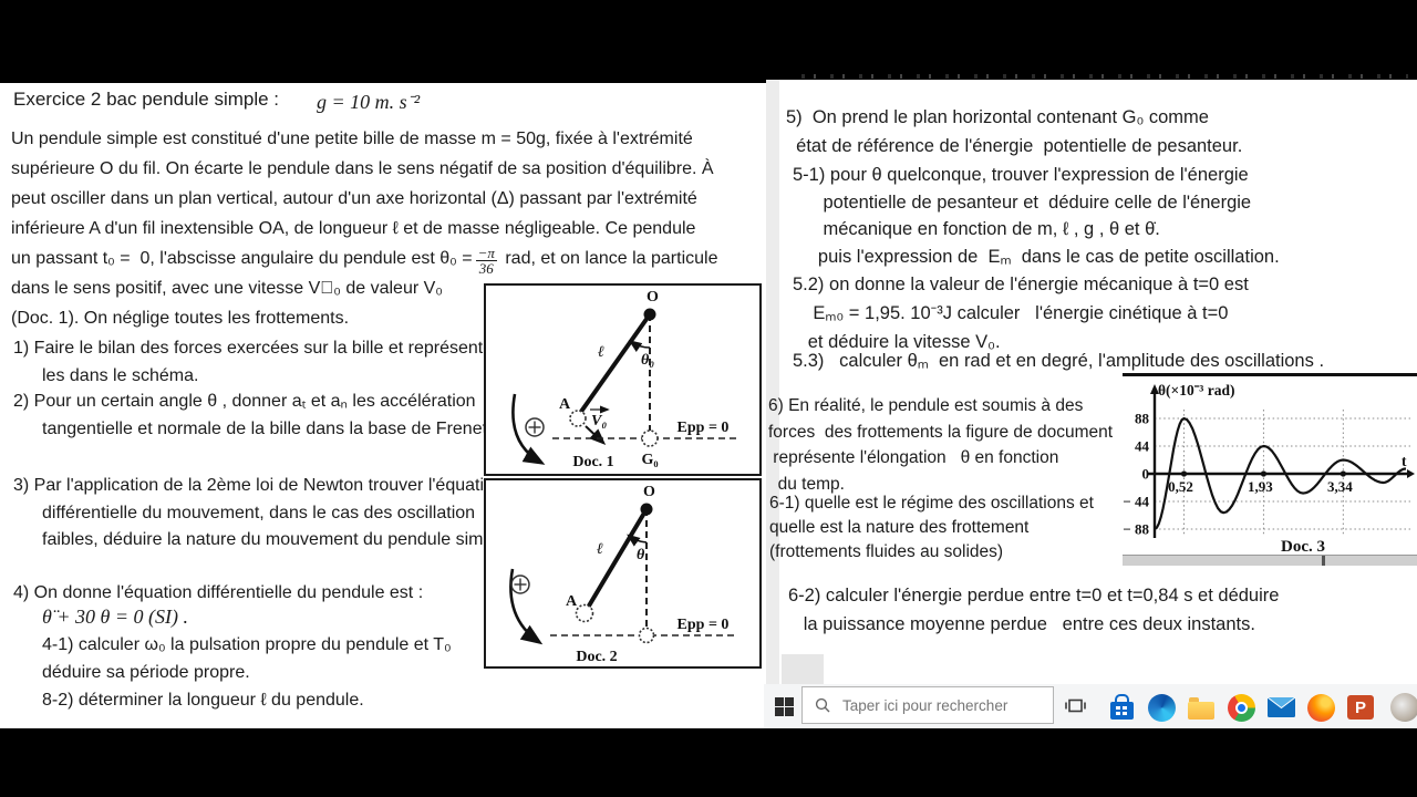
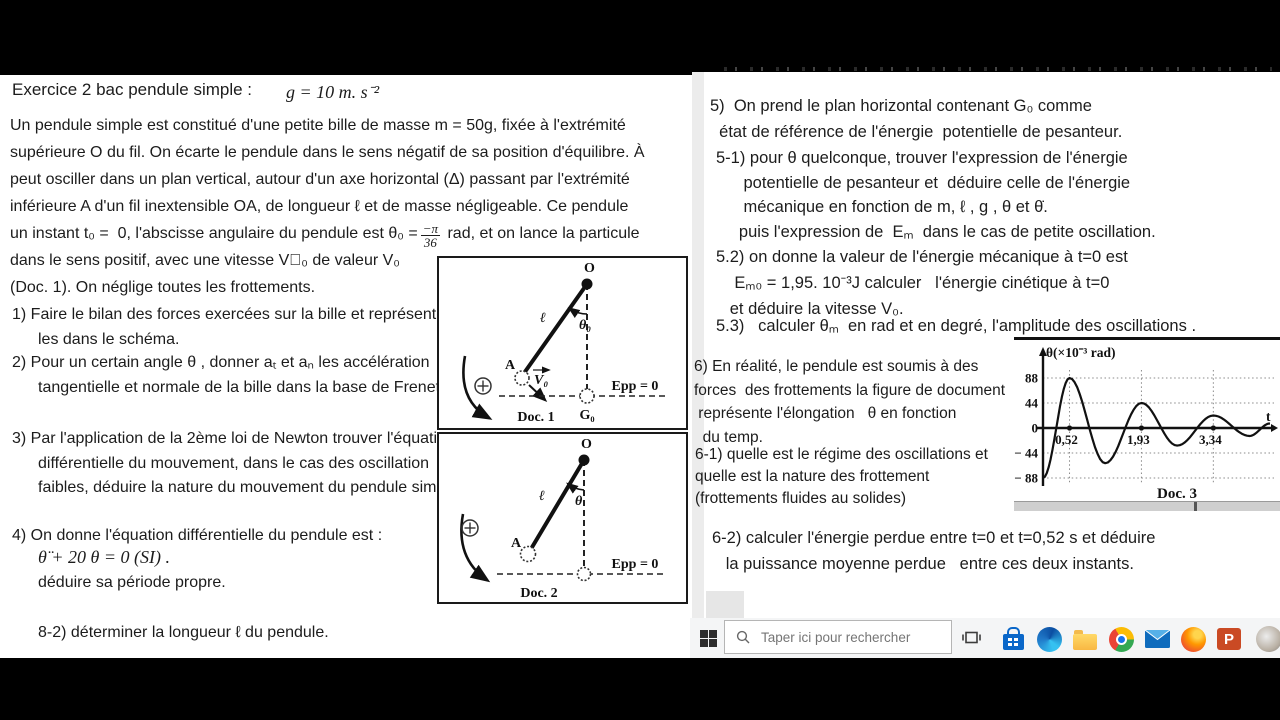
  Exercice 2 bac pendule simple :
  g = 10 m. s⁻²
  Un pendule simple est constitué d'une petite bille de masse m = 50g, fixée à l'extrémité
  supérieure O du fil. On écarte le pendule dans le sens négatif de sa position d'équilibre. À
  peut osciller dans un plan vertical, autour d'un axe horizontal (Δ) passant par l'extrémité
  inférieure A d'un fil inextensible OA, de longueur ℓ et de masse négligeable. Ce pendule
- un passant t₀ = 0, l'abscisse angulaire du pendule est θ₀ =
+ un instant t₀ = 0, l'abscisse angulaire du pendule est θ₀ =
  −π
  36 rad, et on lance la particule
  dans le sens positif, avec une vitesse V⃗₀ de valeur V₀
  (Doc. 1). On néglige toutes les frottements.
  1) Faire le bilan des forces exercées sur la bille et représent les dans le schéma.
  2) Pour un certain angle θ , donner aₜ et aₙ les accélération tangentielle et normale de la bille dans la base de Frene
  3) Par l'application de la 2ème loi de Newton trouver l'équati différentielle du mouvement, dans le cas des oscillation faibles, déduire la nature du mouvement du pendule sim
  4) On donne l'équation différentielle du pendule est :
- θ̈ + 30 θ = 0 (SI) .
+ θ̈ + 20 θ = 0 (SI) .
- 4-1) calculer ω₀ la pulsation propre du pendule et T₀
  déduire sa période propre.
  8-2) déterminer la longueur ℓ du pendule.
  θ₀
  ℓ
  O
  A
  V₀
  Epp = 0
  G₀
  Doc. 1
  θ
  ℓ
  O
  A
  Epp = 0
  Doc. 2
  5) On prend le plan horizontal contenant G₀ comme
  état de référence de l'énergie potentielle de pesanteur.
  5-1) pour θ quelconque, trouver l'expression de l'énergie
  potentielle de pesanteur et déduire celle de l'énergie
  mécanique en fonction de m, ℓ , g , θ et θ̇.
  puis l'expression de Eₘ dans le cas de petite oscillation.
  5.2) on donne la valeur de l'énergie mécanique à t=0 est
  Eₘ₀ = 1,95. 10⁻³J calculer l'énergie cinétique à t=0
  et déduire la vitesse V₀.
  5.3) calculer θₘ en rad et en degré, l'amplitude des oscillations .
  6) En réalité, le pendule est soumis à des
  forces des frottements la figure de document
  représente l'élongation θ en fonction
  du temp.
  6-1) quelle est le régime des oscillations et
  quelle est la nature des frottement
  (frottements fluides au solides)
- 6-2) calculer l'énergie perdue entre t=0 et t=0,84 s et déduire
+ 6-2) calculer l'énergie perdue entre t=0 et t=0,52 s et déduire
  la puissance moyenne perdue entre ces deux instants.
  0,52
  1,93
  3,34
  88
  44
  0
  − 44
  − 88
  θ(×10⁻³ rad)
  t
  Doc. 3
  Taper ici pour rechercher
  P
